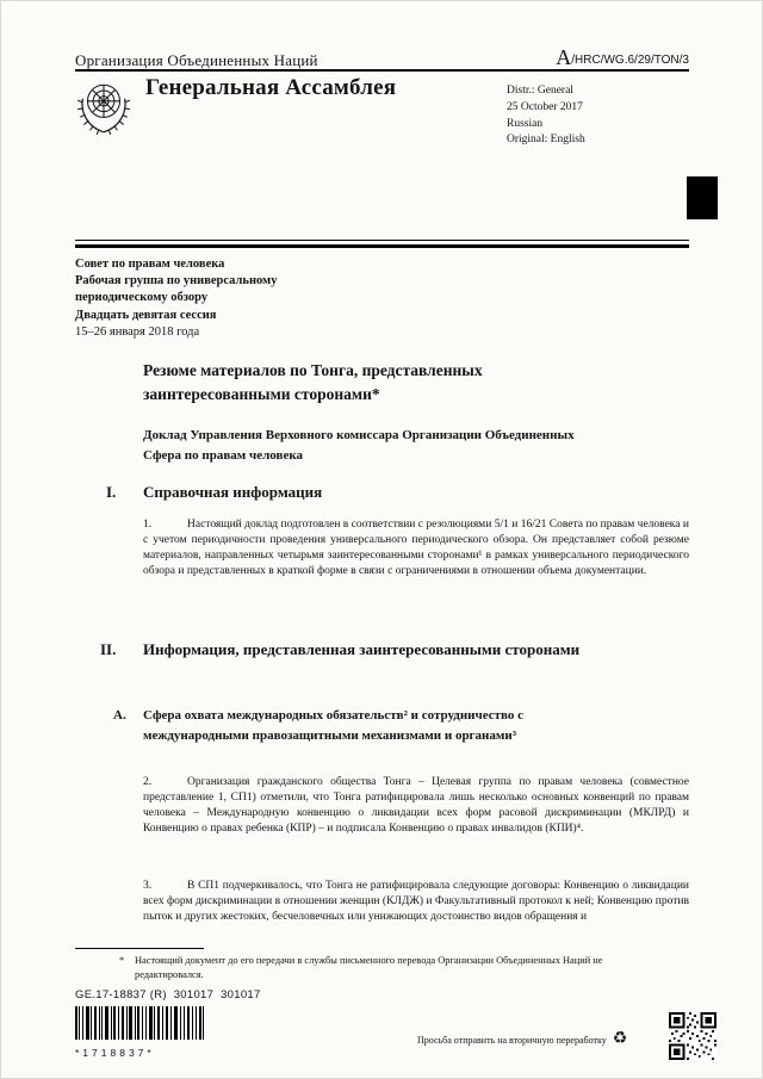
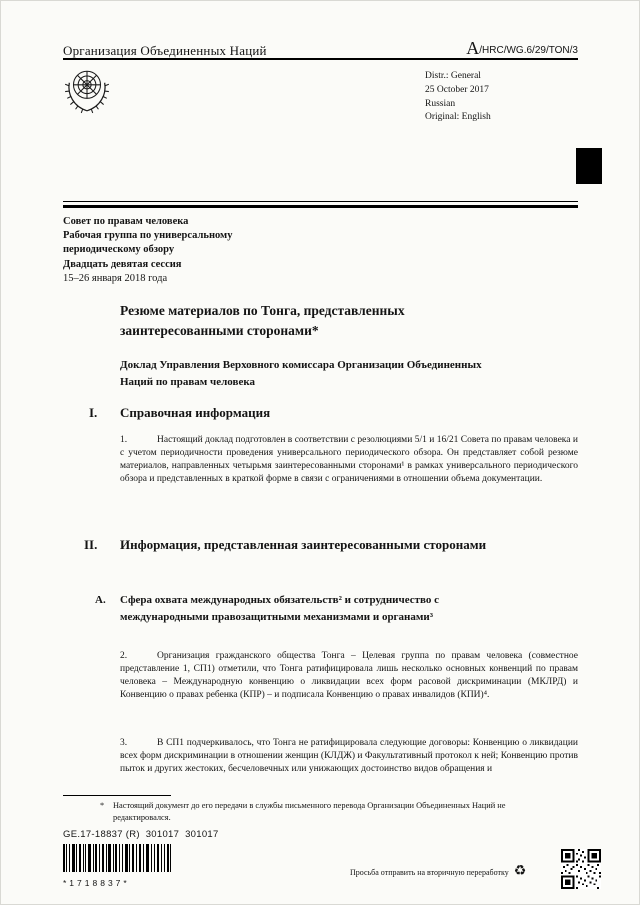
  Организация Объединенных Наций
  A/HRC/WG.6/29/TON/3
- Генеральная Ассамблея
  Distr.: General
  25 October 2017
  Russian
  Original: English
  Совет по правам человека
  Рабочая группа по универсальному периодическому обзору
  Двадцать девятая сессия
  15–26 января 2018 года
  Резюме материалов по Тонга, представленных заинтересованными сторонами*
- Доклад Управления Верховного комиссара Организации Объединенных Сфера по правам человека
+ Доклад Управления Верховного комиссара Организации Объединенных Наций по правам человека
  I.
  Справочная информация
  1. Настоящий доклад подготовлен в соответствии с резолюциями 5/1 и 16/21 Совета по правам человека и с учетом периодичности проведения универсального периодического обзора. Он представляет собой резюме материалов, направленных четырьмя заинтересованными сторонами¹ в рамках универсального периодического обзора и представленных в краткой форме в связи с ограничениями в отношении объема документации.
  II.
  Информация, представленная заинтересованными сторонами
  A.
  Сфера охвата международных обязательств² и сотрудничество с международными правозащитными механизмами и органами³
  2. Организация гражданского общества Тонга – Целевая группа по правам человека (совместное представление 1, СП1) отметили, что Тонга ратифицировала лишь несколько основных конвенций по правам человека – Международную конвенцию о ликвидации всех форм расовой дискриминации (МКЛРД) и Конвенцию о правах ребенка (КПР) – и подписала Конвенцию о правах инвалидов (КПИ)⁴.
  3. В СП1 подчеркивалось, что Тонга не ратифицировала следующие договоры: Конвенцию о ликвидации всех форм дискриминации в отношении женщин (КЛДЖ) и Факультативный протокол к ней; Конвенцию против пыток и других жестоких, бесчеловечных или унижающих достоинство видов обращения и
  * Настоящий документ до его передачи в службы письменного перевода Организации Объединенных Наций не редактировался.
  GE.17-18837 (R) 301017 301017
  *1718837*
  Просьба отправить на вторичную переработку
  ♻
